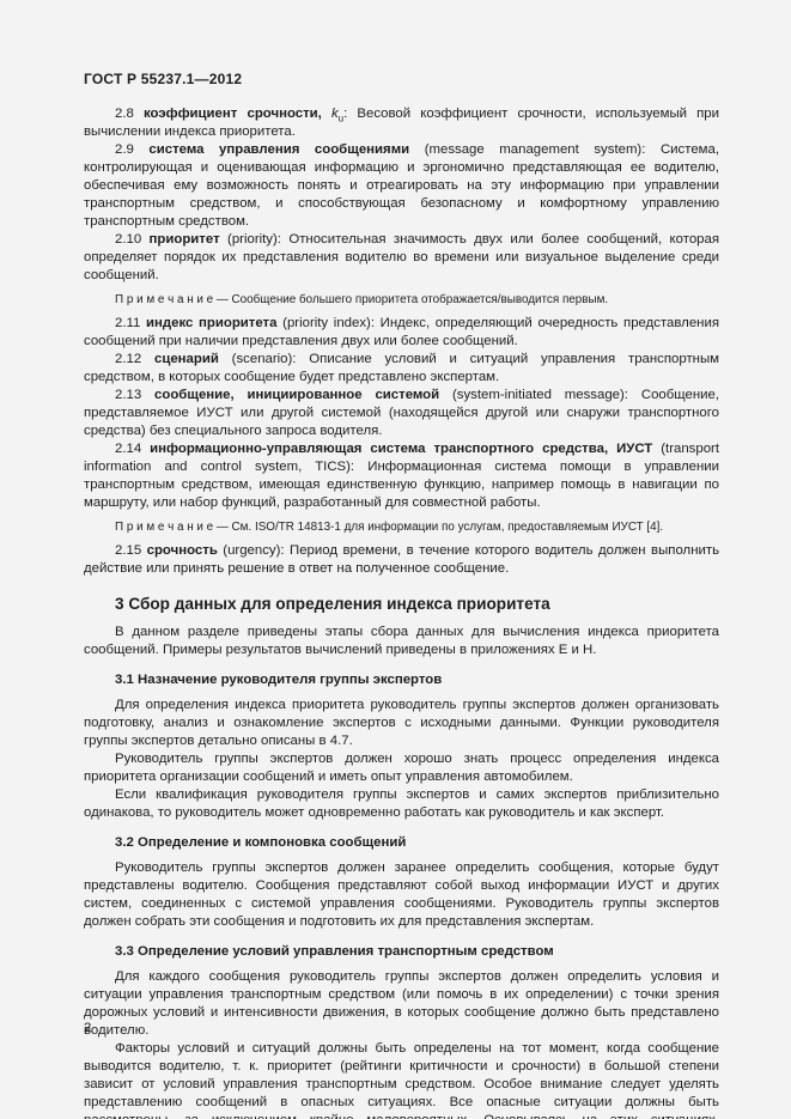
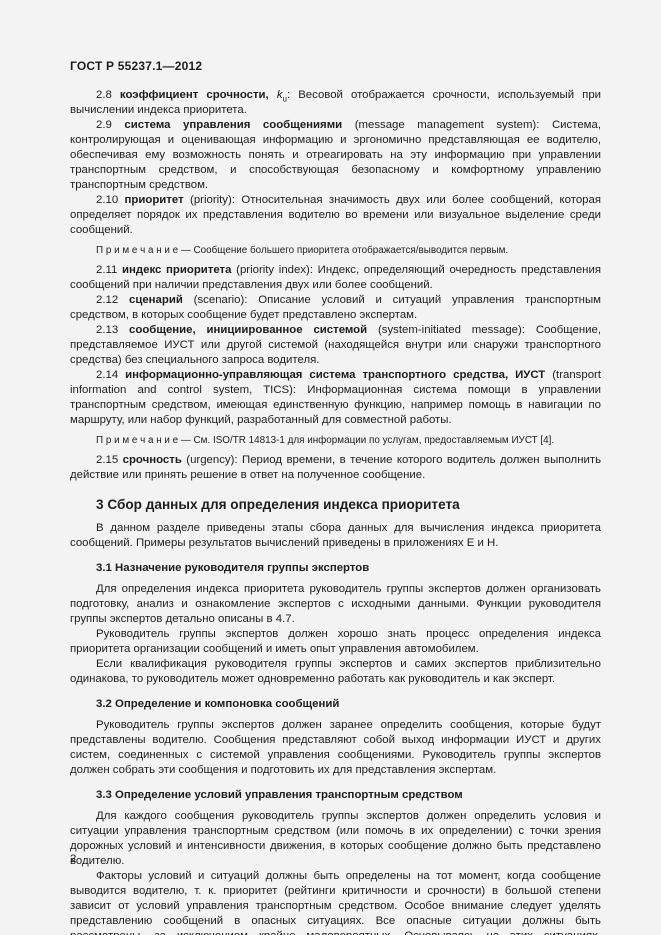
  ГОСТ Р 55237.1—2012
- 2.8 коэффициент срочности, ku: Весовой коэффициент срочности, используемый при вычислении индекса приоритета.
+ 2.8 коэффициент срочности, ku: Весовой отображается срочности, используемый при вычислении индекса приоритета.
  2.9 система управления сообщениями (message management system): Система, контролирующая и оценивающая информацию и эргономично представляющая ее водителю, обеспечивая ему возможность понять и отреагировать на эту информацию при управлении транспортным средством, и способствующая безопасному и комфортному управлению транспортным средством.
  2.10 приоритет (priority): Относительная значимость двух или более сообщений, которая определяет порядок их представления водителю во времени или визуальное выделение среди сообщений.
  П р и м е ч а н и е — Сообщение большего приоритета отображается/выводится первым.
  2.11 индекс приоритета (priority index): Индекс, определяющий очередность представления сообщений при наличии представления двух или более сообщений.
  2.12 сценарий (scenario): Описание условий и ситуаций управления транспортным средством, в которых сообщение будет представлено экспертам.
- 2.13 сообщение, инициированное системой (system-initiated message): Сообщение, представляемое ИУСТ или другой системой (находящейся другой или снаружи транспортного средства) без специального запроса водителя.
+ 2.13 сообщение, инициированное системой (system-initiated message): Сообщение, представляемое ИУСТ или другой системой (находящейся внутри или снаружи транспортного средства) без специального запроса водителя.
  2.14 информационно-управляющая система транспортного средства, ИУСТ (transport information and control system, TICS): Информационная система помощи в управлении транспортным средством, имеющая единственную функцию, например помощь в навигации по маршруту, или набор функций, разработанный для совместной работы.
  П р и м е ч а н и е — См. ISO/TR 14813-1 для информации по услугам, предоставляемым ИУСТ [4].
  2.15 срочность (urgency): Период времени, в течение которого водитель должен выполнить действие или принять решение в ответ на полученное сообщение.
  3 Сбор данных для определения индекса приоритета
  В данном разделе приведены этапы сбора данных для вычисления индекса приоритета сообщений. Примеры результатов вычислений приведены в приложениях Е и Н.
  3.1 Назначение руководителя группы экспертов
  Для определения индекса приоритета руководитель группы экспертов должен организовать подготовку, анализ и ознакомление экспертов с исходными данными. Функции руководителя группы экспертов детально описаны в 4.7.
  Руководитель группы экспертов должен хорошо знать процесс определения индекса приоритета организации сообщений и иметь опыт управления автомобилем.
  Если квалификация руководителя группы экспертов и самих экспертов приблизительно одинакова, то руководитель может одновременно работать как руководитель и как эксперт.
  3.2 Определение и компоновка сообщений
  Руководитель группы экспертов должен заранее определить сообщения, которые будут представлены водителю. Сообщения представляют собой выход информации ИУСТ и других систем, соединенных с системой управления сообщениями. Руководитель группы экспертов должен собрать эти сообщения и подготовить их для представления экспертам.
  3.3 Определение условий управления транспортным средством
  Для каждого сообщения руководитель группы экспертов должен определить условия и ситуации управления транспортным средством (или помочь в их определении) с точки зрения дорожных условий и интенсивности движения, в которых сообщение должно быть представлено водителю.
  2
